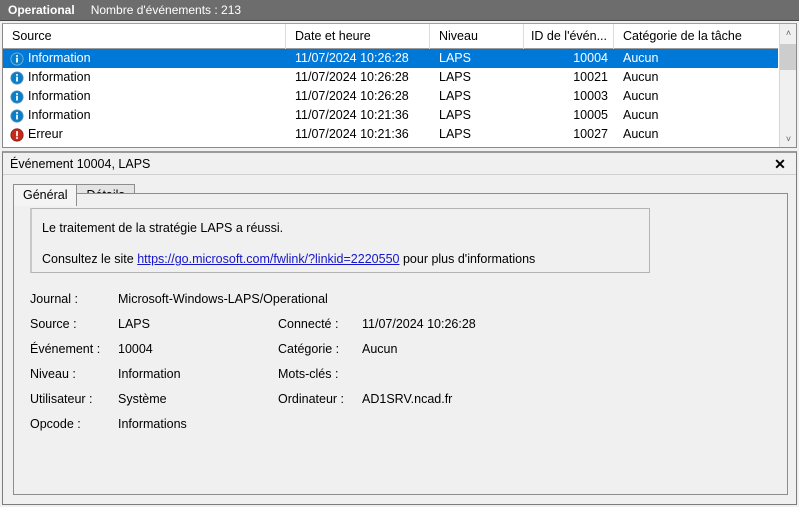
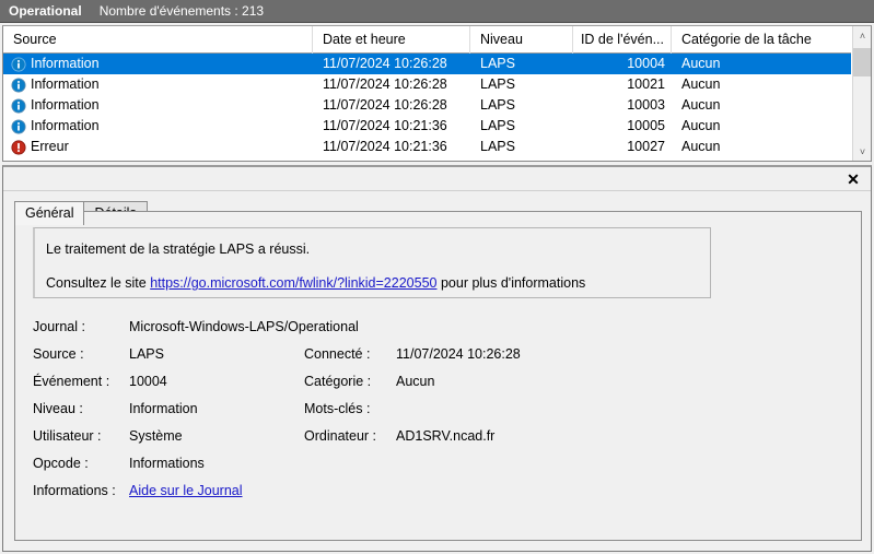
  Operational
  Nombre d'événements : 213
  Source
  Date et heure
  Niveau
  ID de l'évén...
  Catégorie de la tâche
  Information
  11/07/2024 10:26:28
  LAPS
  10004
  Aucun
  Information
  11/07/2024 10:26:28
  LAPS
  10021
  Aucun
  Information
  11/07/2024 10:26:28
  LAPS
  10003
  Aucun
  Information
  11/07/2024 10:21:36
  LAPS
  10005
  Aucun
  Erreur
  11/07/2024 10:21:36
  LAPS
  10027
  Aucun
  ˄
  ˅
- Événement 10004, LAPS
  ✕
  Général
  Le traitement de la stratégie LAPS a réussi.
  Consultez le site https://go.microsoft.com/fwlink/?linkid=2220550 pour plus d'informations
  Journal :
  Microsoft-Windows-LAPS/Operational
  Source :
  LAPS
  Connecté :
  11/07/2024 10:26:28
  Événement :
  10004
  Catégorie :
  Aucun
  Niveau :
  Information
  Mots-clés :
  Utilisateur :
  Système
  Ordinateur :
  AD1SRV.ncad.fr
  Opcode :
  Informations
+ Informations :
+ Aide sur le Journal
